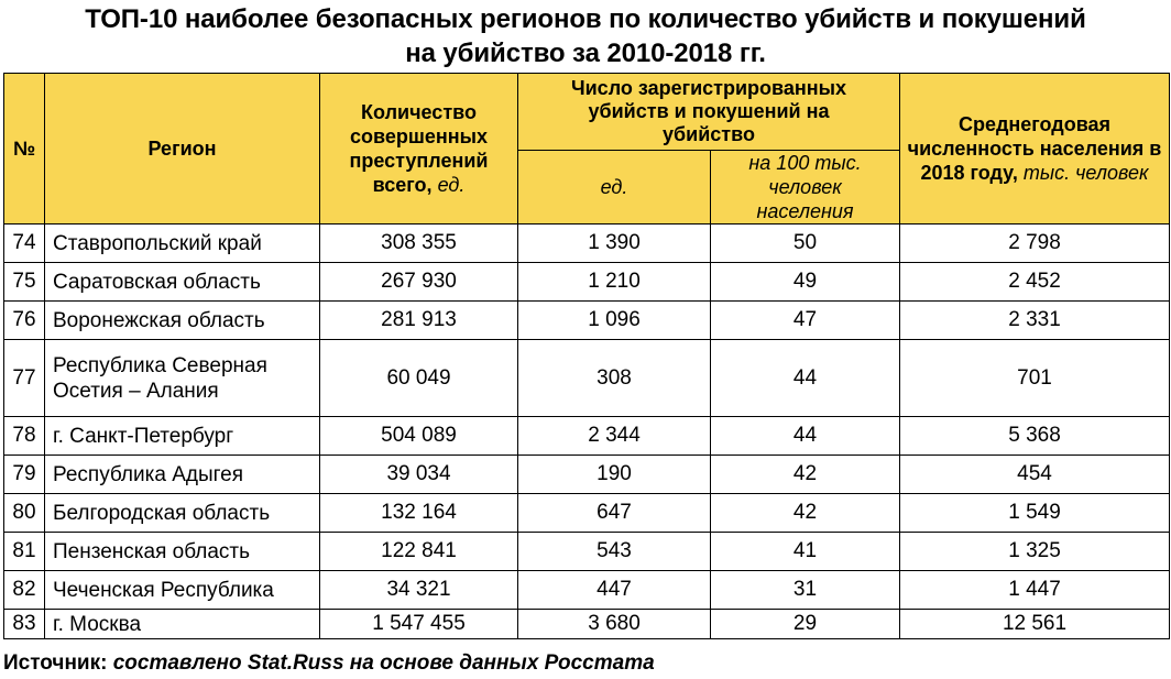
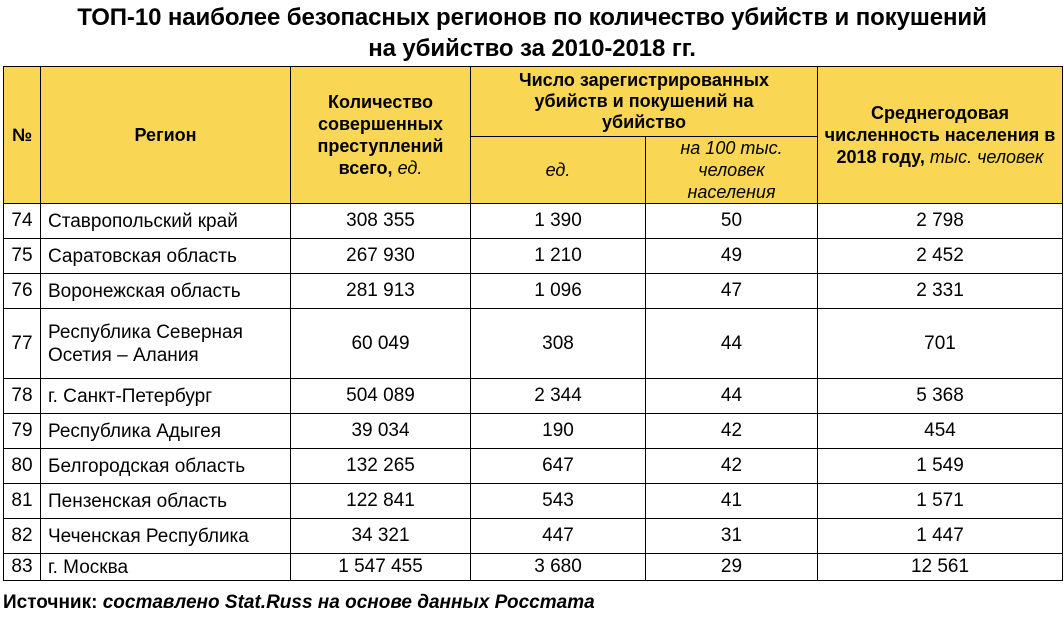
  ТОП-10 наиболее безопасных регионов по количество убийств и покушений
  на убийство за 2010-2018 гг.
  №	Регион	Количество совершенных преступлений всего, ед.	Число зарегистрированных убийств и покушений на убийство	Среднегодовая численность населения в 2018 году, тыс. человек
  ед.	на 100 тыс. человек населения
  74	Ставропольский край	308 355	1 390	50	2 798
  75	Саратовская область	267 930	1 210	49	2 452
  76	Воронежская область	281 913	1 096	47	2 331
  77	Республика Северная Осетия – Алания	60 049	308	44	701
  78	г. Санкт-Петербург	504 089	2 344	44	5 368
  79	Республика Адыгея	39 034	190	42	454
- 80	Белгородская область	132 164	647	42	1 549
+ 80	Белгородская область	132 265	647	42	1 549
- 81	Пензенская область	122 841	543	41	1 325
+ 81	Пензенская область	122 841	543	41	1 571
  82	Чеченская Республика	34 321	447	31	1 447
  83	г. Москва	1 547 455	3 680	29	12 561
  Источник: составлено Stat.Russ на основе данных Росстата
